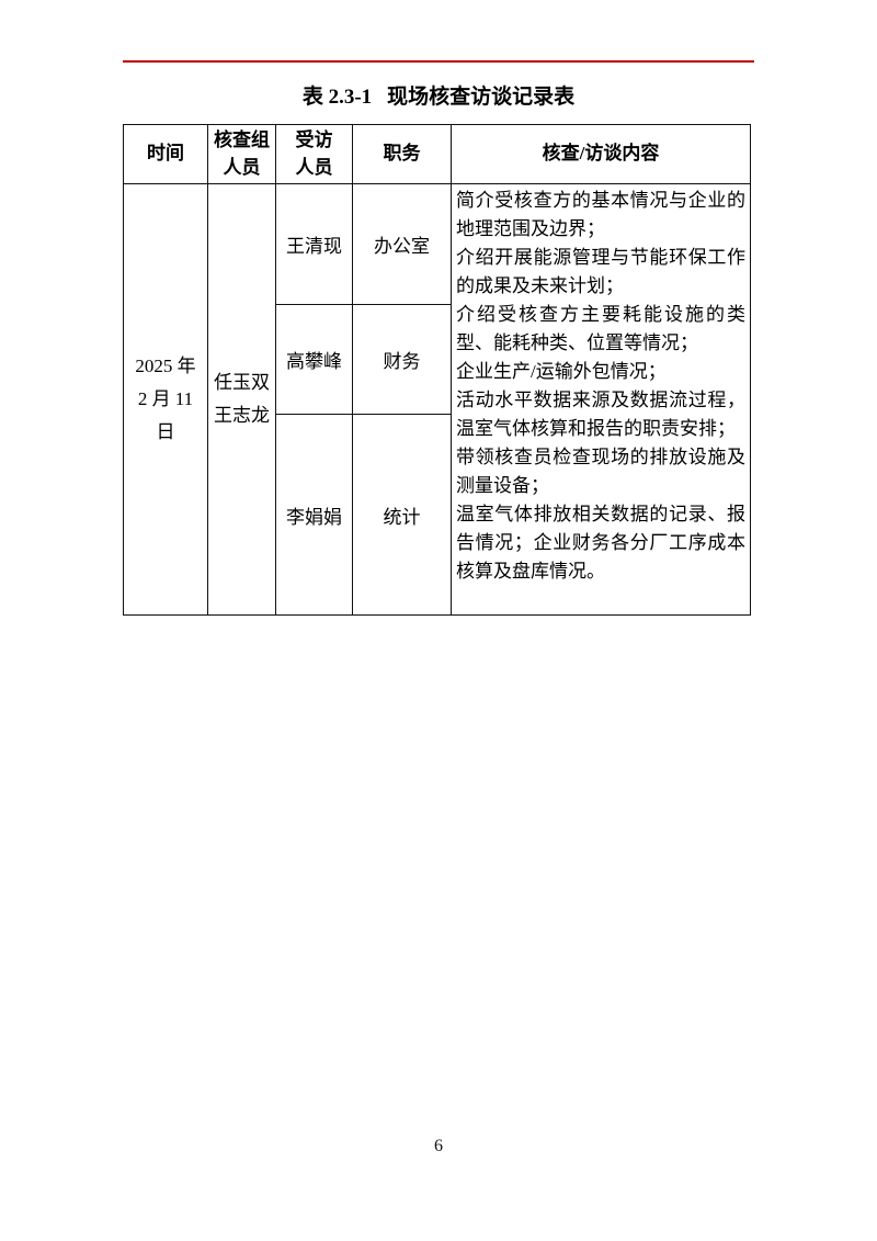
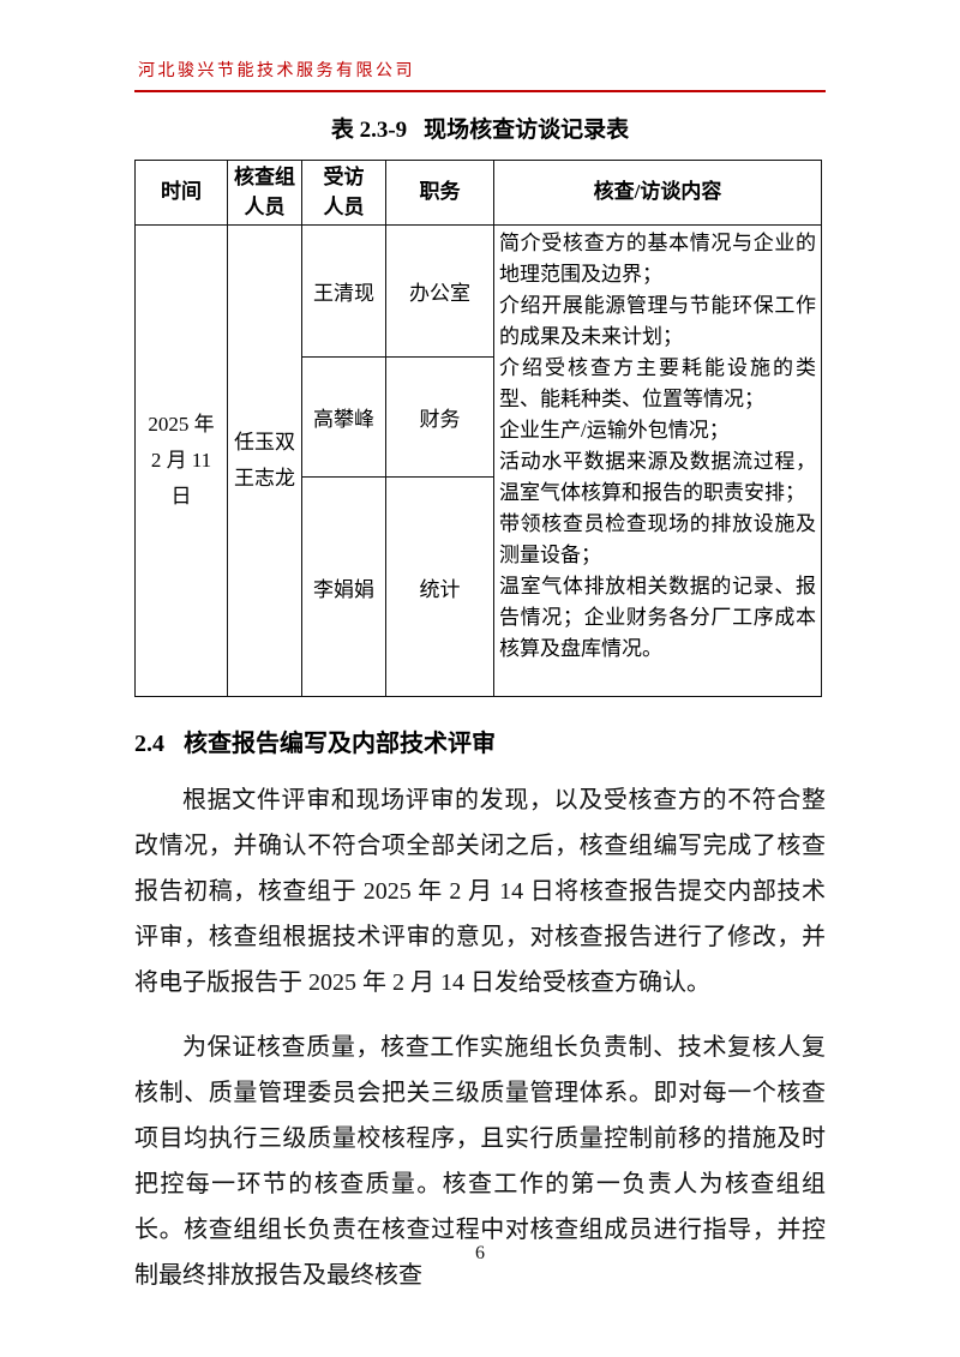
+ 河北骏兴节能技术服务有限公司
- 表 2.3-1 现场核查访谈记录表
+ 表 2.3-9 现场核查访谈记录表
  时间	核查组 人员	受访 人员	职务	核查/访谈内容
  2025 年 2 月 11 日	任玉双 王志龙	王清现	办公室	简介受核查方的基本情况与企业的地理范围及边界； 介绍开展能源管理与节能环保工作的成果及未来计划； 介绍受核查方主要耗能设施的类型、能耗种类、位置等情况； 企业生产/运输外包情况； 活动水平数据来源及数据流过程，温室气体核算和报告的职责安排； 带领核查员检查现场的排放设施及测量设备； 温室气体排放相关数据的记录、报告情况；企业财务各分厂工序成本核算及盘库情况。
  高攀峰	财务
  李娟娟	统计
+ 2.4 核查报告编写及内部技术评审
+ 根据文件评审和现场评审的发现，以及受核查方的不符合整改情况，并确认不符合项全部关闭之后，核查组编写完成了核查报告初稿，核查组于 2025 年 2 月 14 日将核查报告提交内部技术评审，核查组根据技术评审的意见，对核查报告进行了修改，并将电子版报告于 2025 年 2 月 14 日发给受核查方确认。
+ 为保证核查质量，核查工作实施组长负责制、技术复核人复核制、质量管理委员会把关三级质量管理体系。即对每一个核查项目均执行三级质量校核程序，且实行质量控制前移的措施及时把控每一环节的核查质量。核查工作的第一负责人为核查组组长。核查组组长负责在核查过程中对核查组成员进行指导，并控制最终排放报告及最终核查
  6
